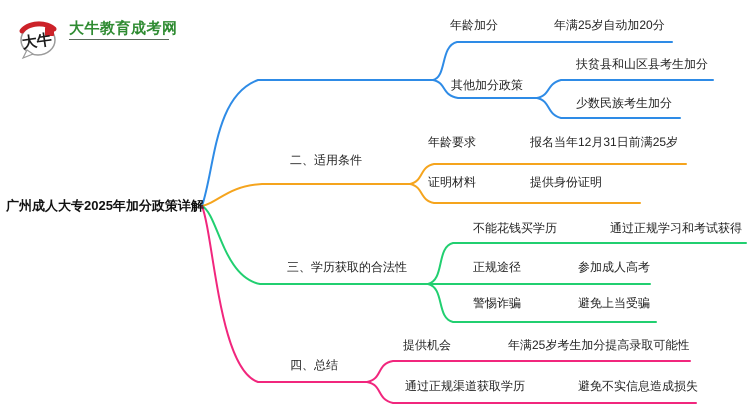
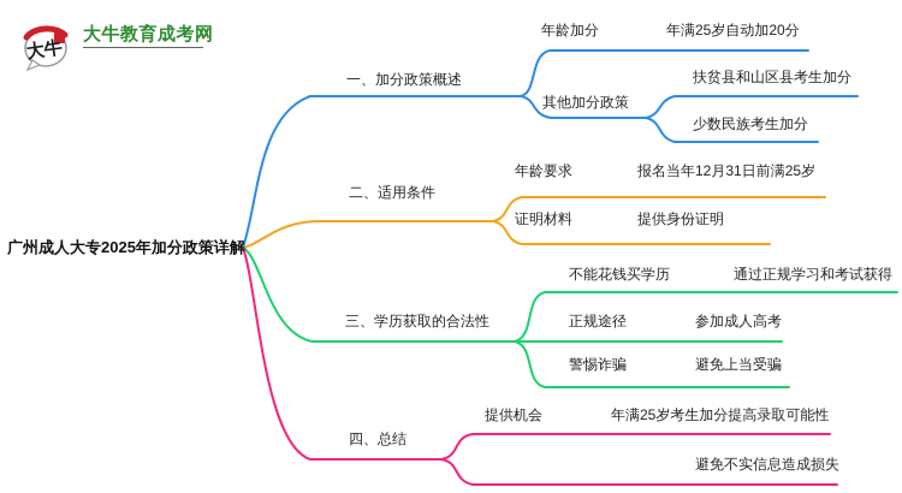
  大牛教育成考网
  广州成人大专2025年加分政策详解
+ 一、加分政策概述
  年龄加分
  年满25岁自动加20分
  其他加分政策
  扶贫县和山区县考生加分
  少数民族考生加分
  二、适用条件
  年龄要求
  报名当年12月31日前满25岁
  证明材料
  提供身份证明
  三、学历获取的合法性
  不能花钱买学历
  通过正规学习和考试获得
  正规途径
  参加成人高考
  警惕诈骗
  避免上当受骗
  四、总结
  提供机会
  年满25岁考生加分提高录取可能性
- 通过正规渠道获取学历
  避免不实信息造成损失
